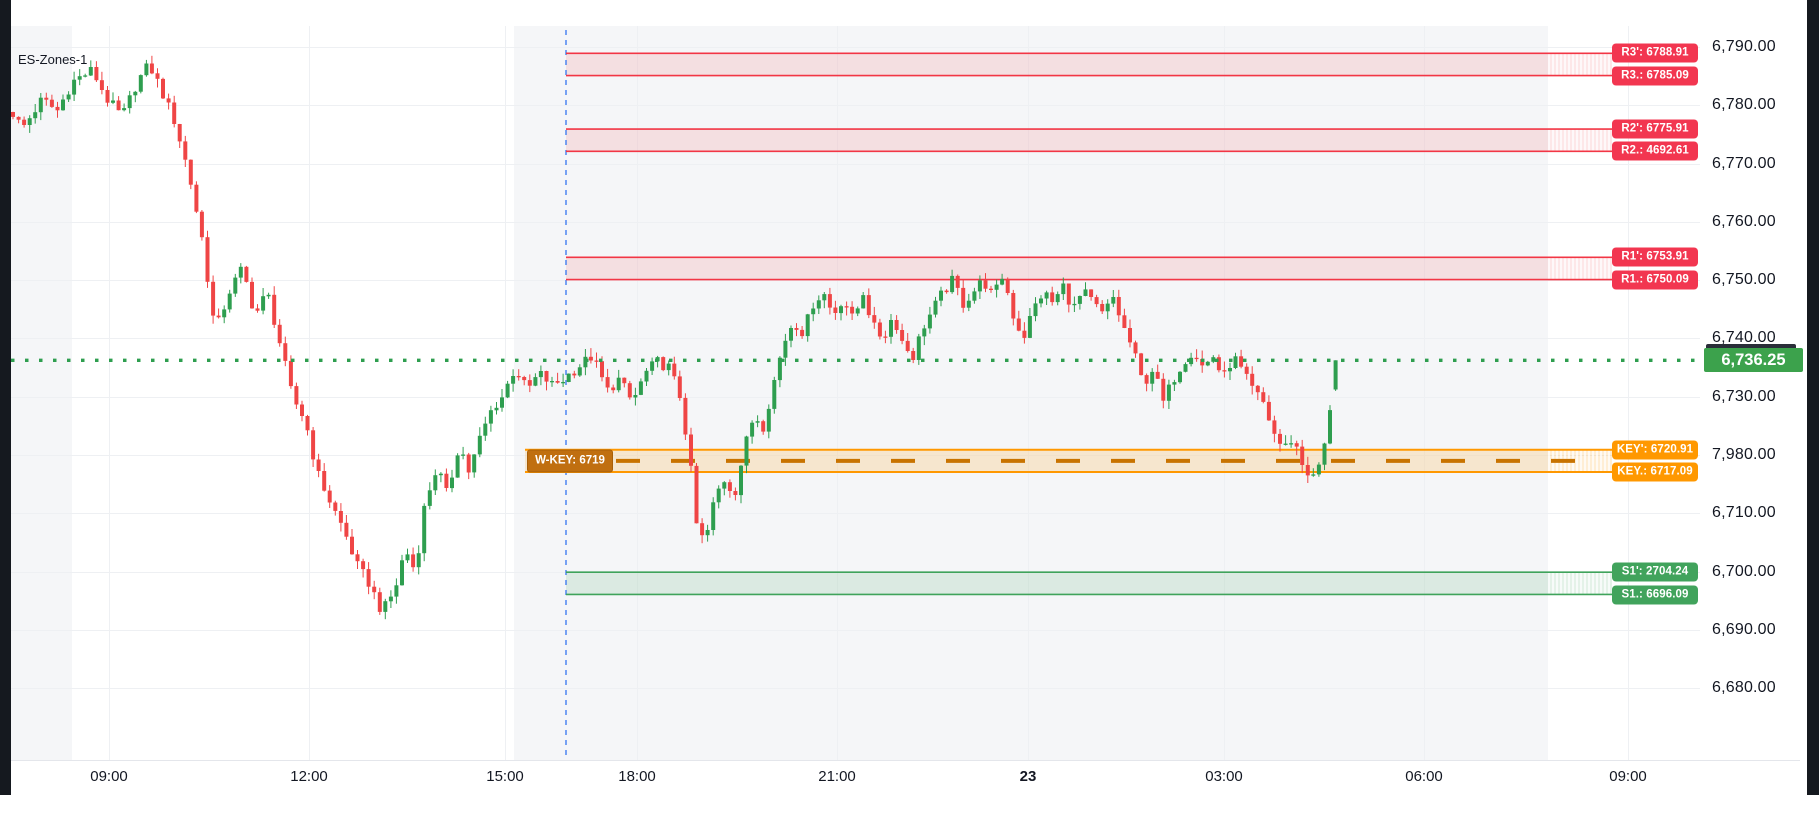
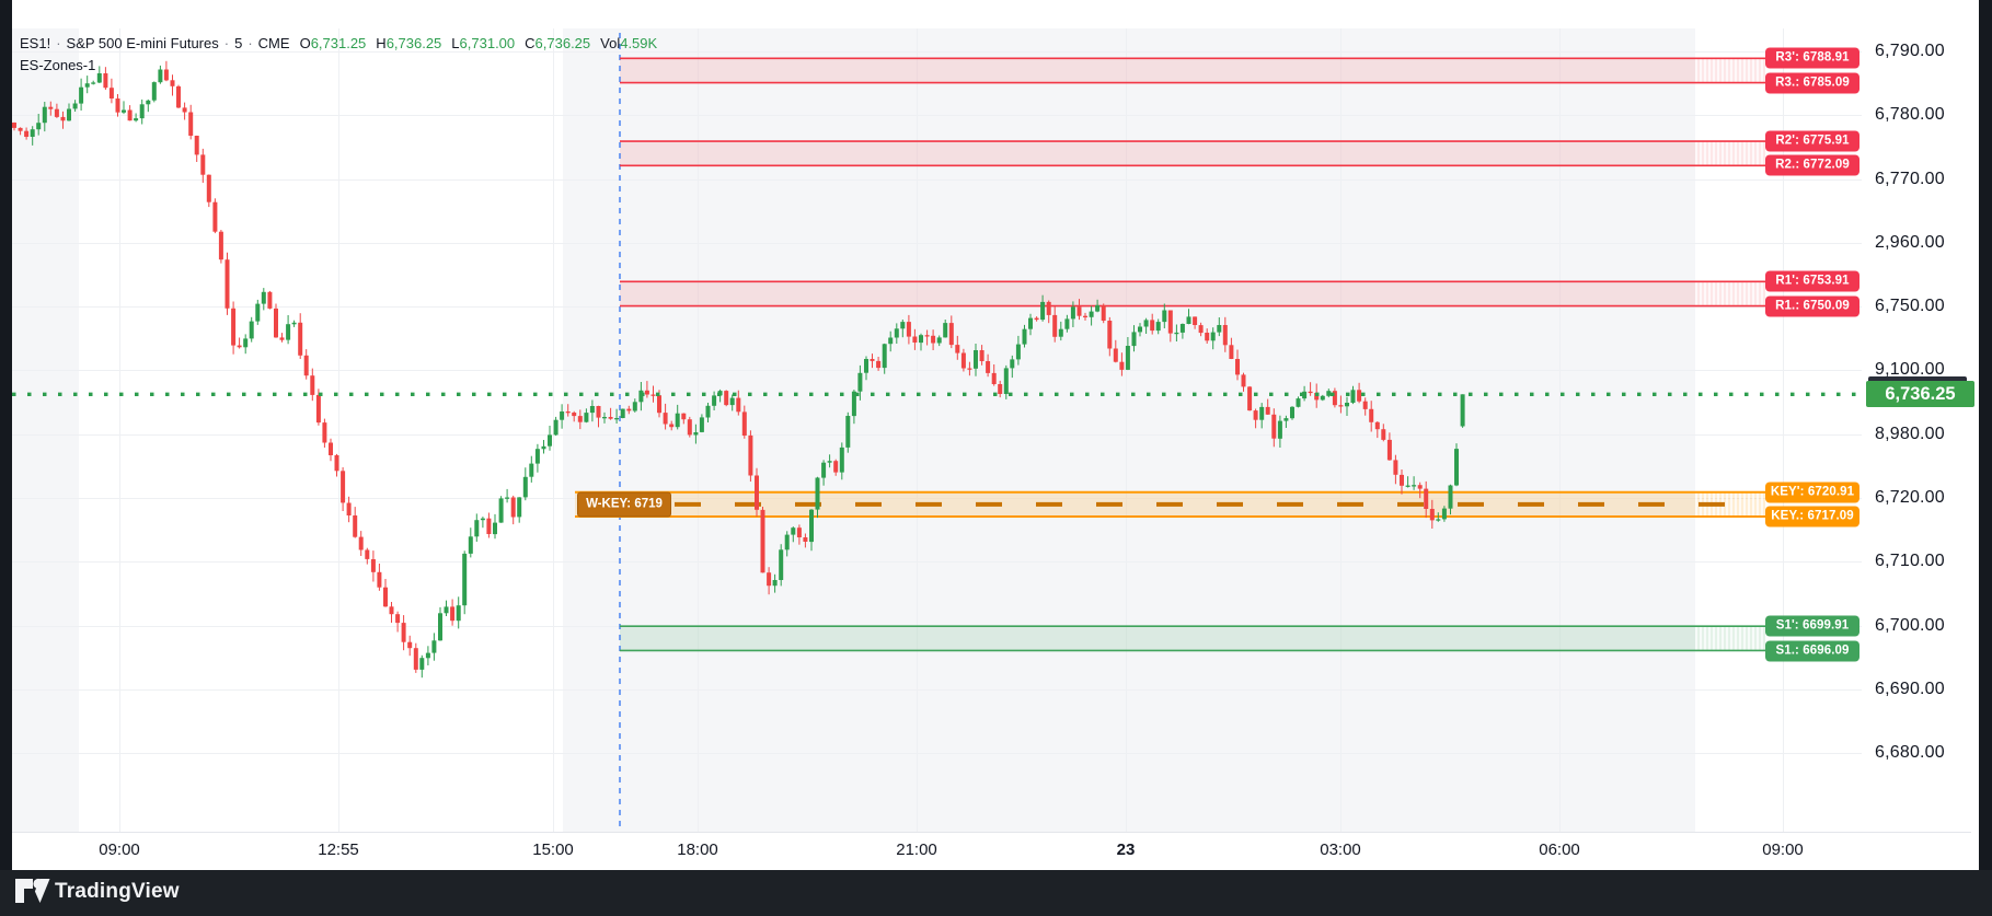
+ ES1! · S&P 500 E-mini Futures · 5 · CME O6,731.25 H6,736.25 L6,731.00 C6,736.25 Vol4.59K
  ES-Zones-1
  R3': 6788.91
  R3.: 6785.09
  R2': 6775.91
- R2.: 4692.61
+ R2.: 6772.09
  R1': 6753.91
  R1.: 6750.09
  KEY': 6720.91
  KEY.: 6717.09
- S1': 2704.24
+ S1': 6699.91
  S1.: 6696.09
  W-KEY: 6719
  6,736.25
  6,790.00
  6,780.00
  6,770.00
- 6,760.00
+ 2,960.00
  6,750.00
- 6,740.00
+ 9,100.00
- 6,730.00
+ 8,980.00
- 7,980.00
+ 6,720.00
  6,710.00
  6,700.00
  6,690.00
  6,680.00
  09:00
- 12:00
+ 12:55
  15:00
  18:00
  21:00
  23
  03:00
  06:00
  09:00
+ TradingView
